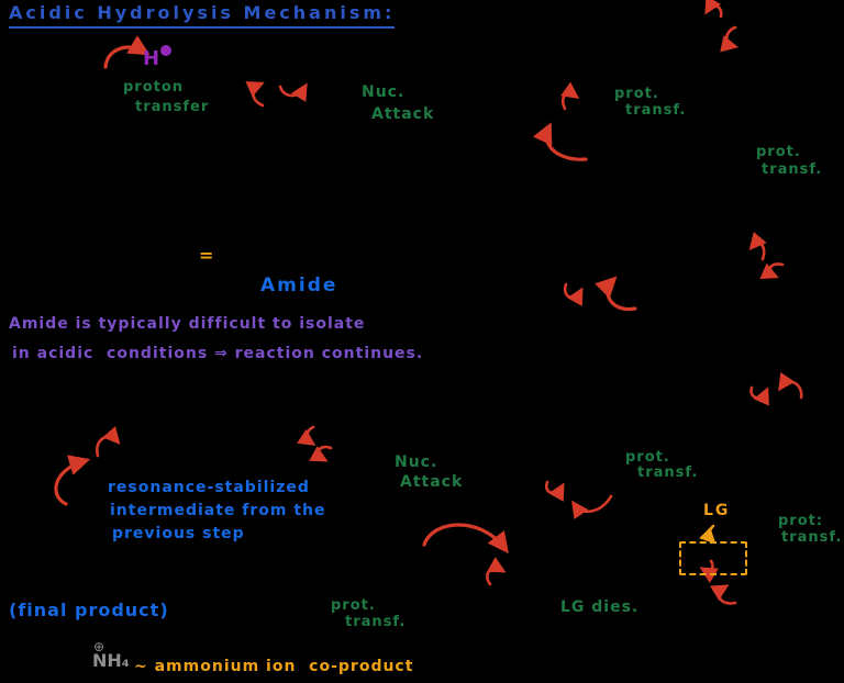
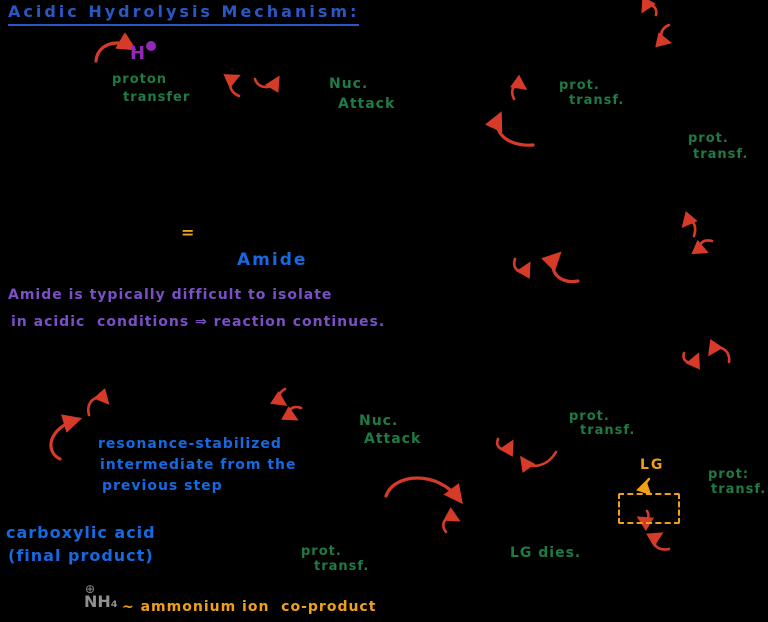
  Acidic Hydrolysis Mechanism:
  H
  proton
  transfer
  Nuc.
  Attack
  prot.
  transf.
  prot.
  transf.
  =
  Amide
  Amide is typically difficult to isolate
  in acidic conditions ⇒ reaction continues.
  resonance-stabilized
  intermediate from the
  previous step
  Nuc.
  Attack
  prot.
  transf.
  prot:
  transf.
  LG
  LG dies.
+ carboxylic acid
  (final product)
  prot.
  transf.
  ⊕
  NH₄
  ~ ammonium ion co-product
